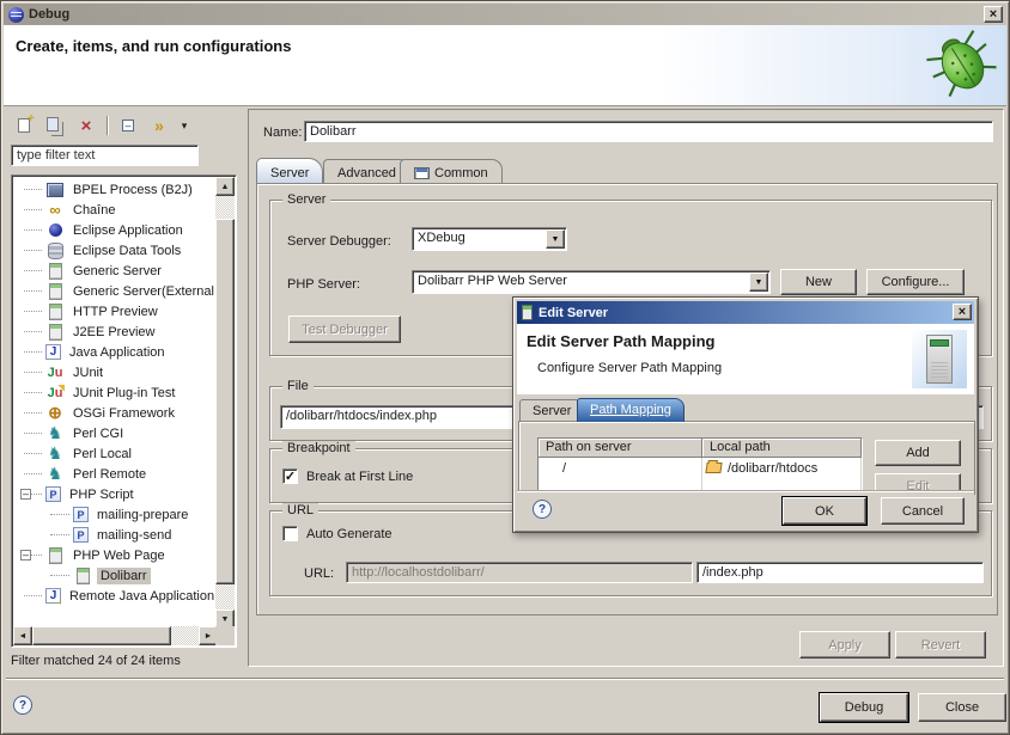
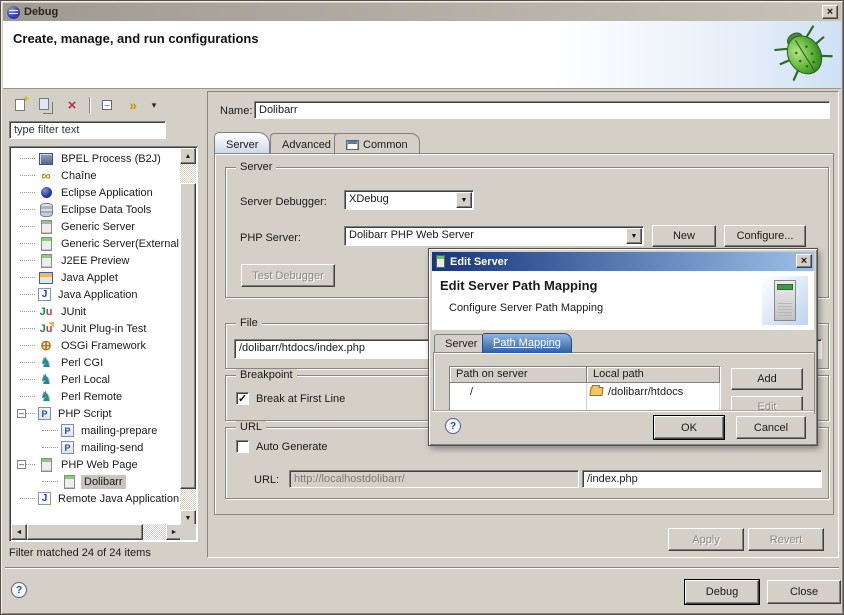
  Debug
  ×
- Create, items, and run configurations
+ Create, manage, and run configurations
  ×
  –
  »
  ▾
  type filter text
  BPEL Process (B2J)
  Chaîne
  Eclipse Application
  Eclipse Data Tools
  Generic Server
  Generic Server(External
- HTTP Preview
  J2EE Preview
+ Java Applet
  Java Application
  JUnit
  JUnit Plug-in Test
  OSGi Framework
  Perl CGI
  Perl Local
  Perl Remote
  –
  PHP Script
  mailing-prepare
  mailing-send
  –
  PHP Web Page
  Dolibarr
  Remote Java Application
  Filter matched 24 of 24 items
  Name:
  Dolibarr
  Server
  Advanced
  Common
  Server
  Server Debugger:
  XDebug
  PHP Server:
  Dolibarr PHP Web Server
  New
  Configure...
  Test Debugger
  File
  /dolibarr/htdocs/index.php
  Breakpoint
  Break at First Line
  URL
  Auto Generate
  URL:
  http://localhostdolibarr/
  /index.php
  Apply
  Revert
  Edit Server
  ×
  Edit Server Path Mapping
  Configure Server Path Mapping
  Server
  Path Mapping
  Path on server
  Local path
  /
  /dolibarr/htdocs
  Add
  Edit
  ?
  OK
  Cancel
  ?
  Debug
  Close
